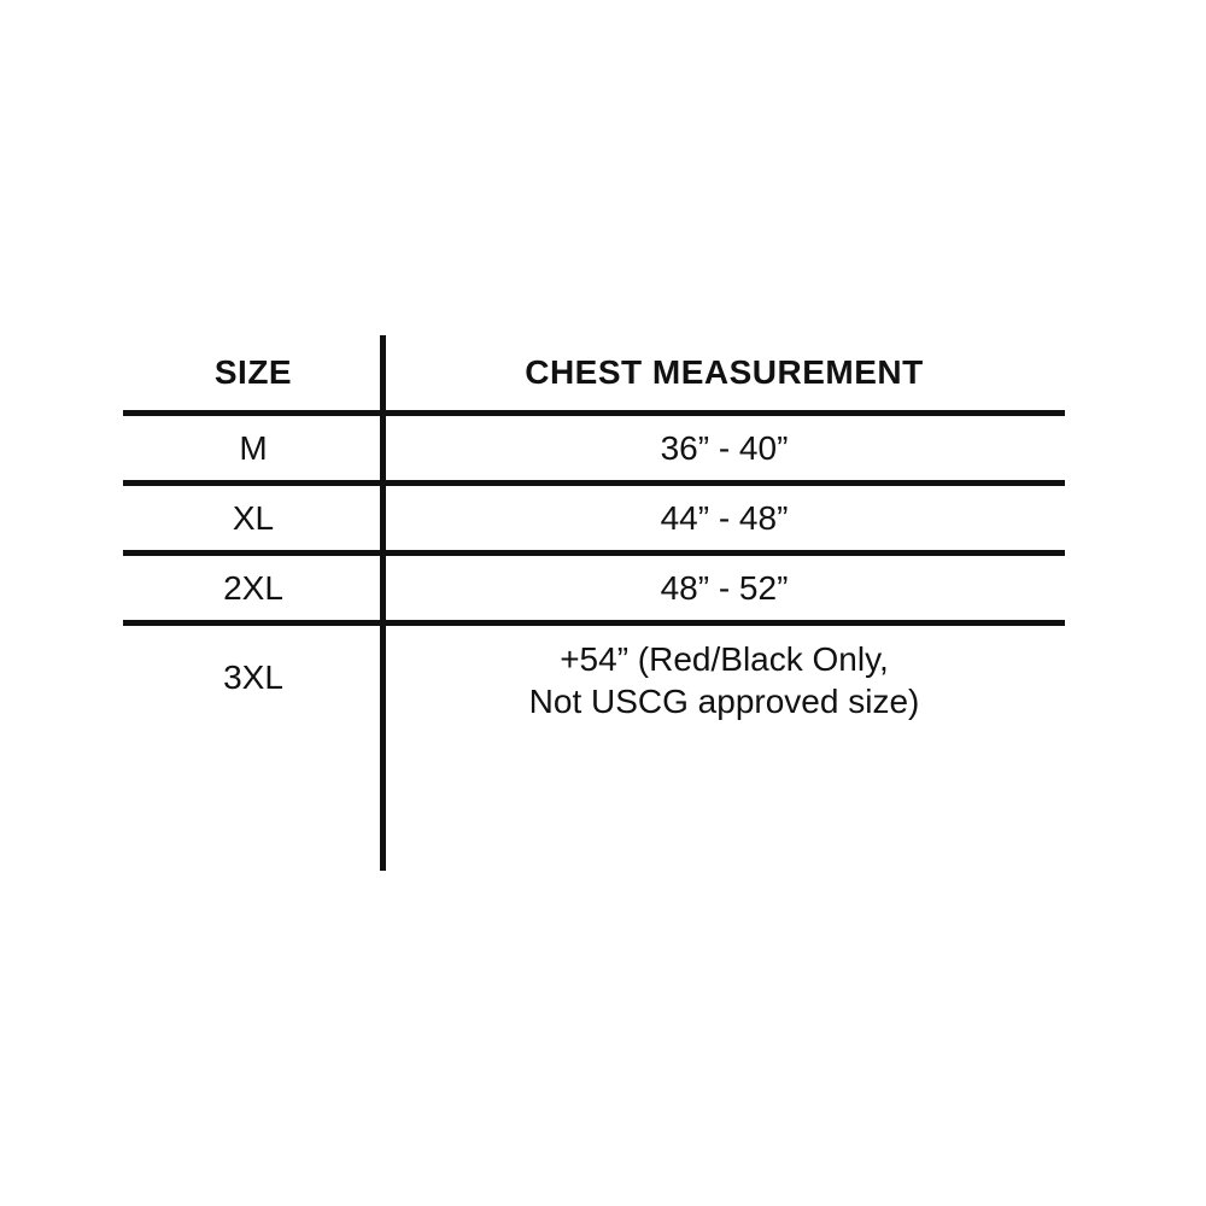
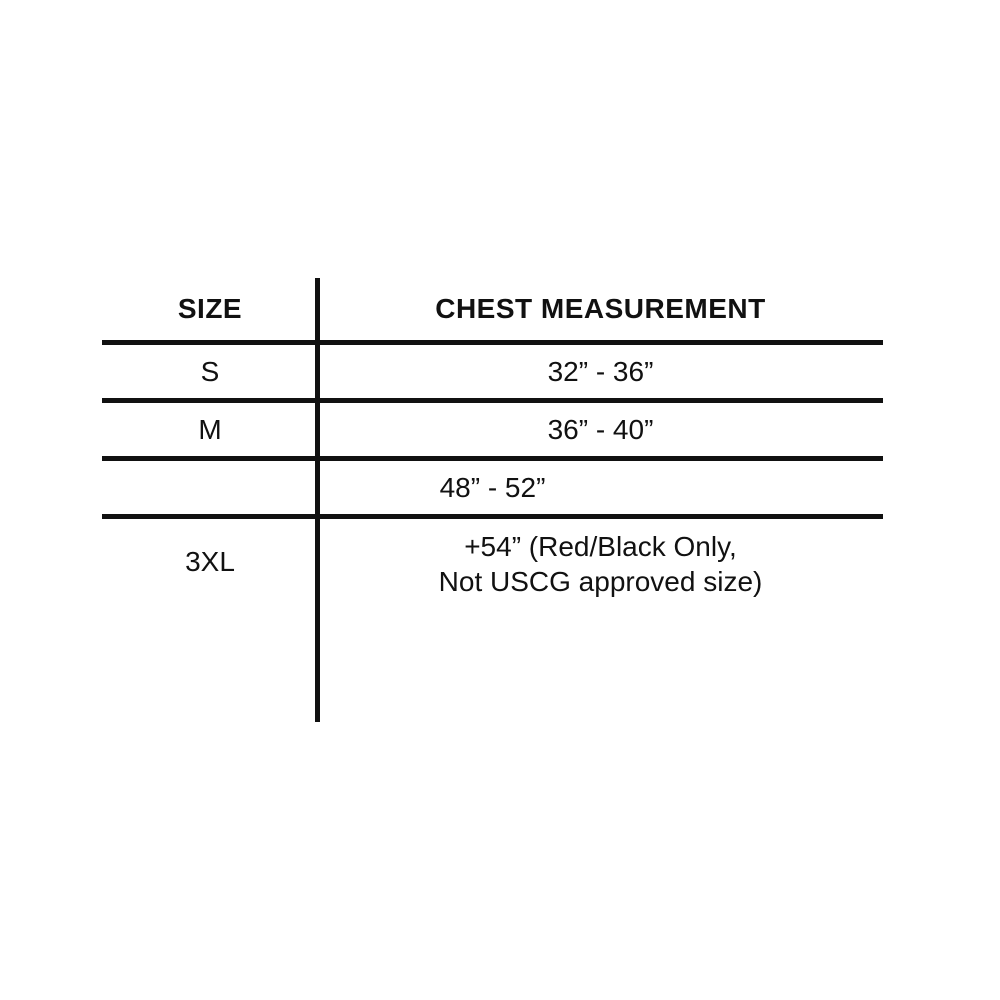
  SIZE
  CHEST MEASUREMENT
+ S
+ 32” - 36”
  M
  36” - 40”
- XL
- 44” - 48”
- 2XL
  48” - 52”
  3XL
  +54” (Red/Black Only,
  Not USCG approved size)
